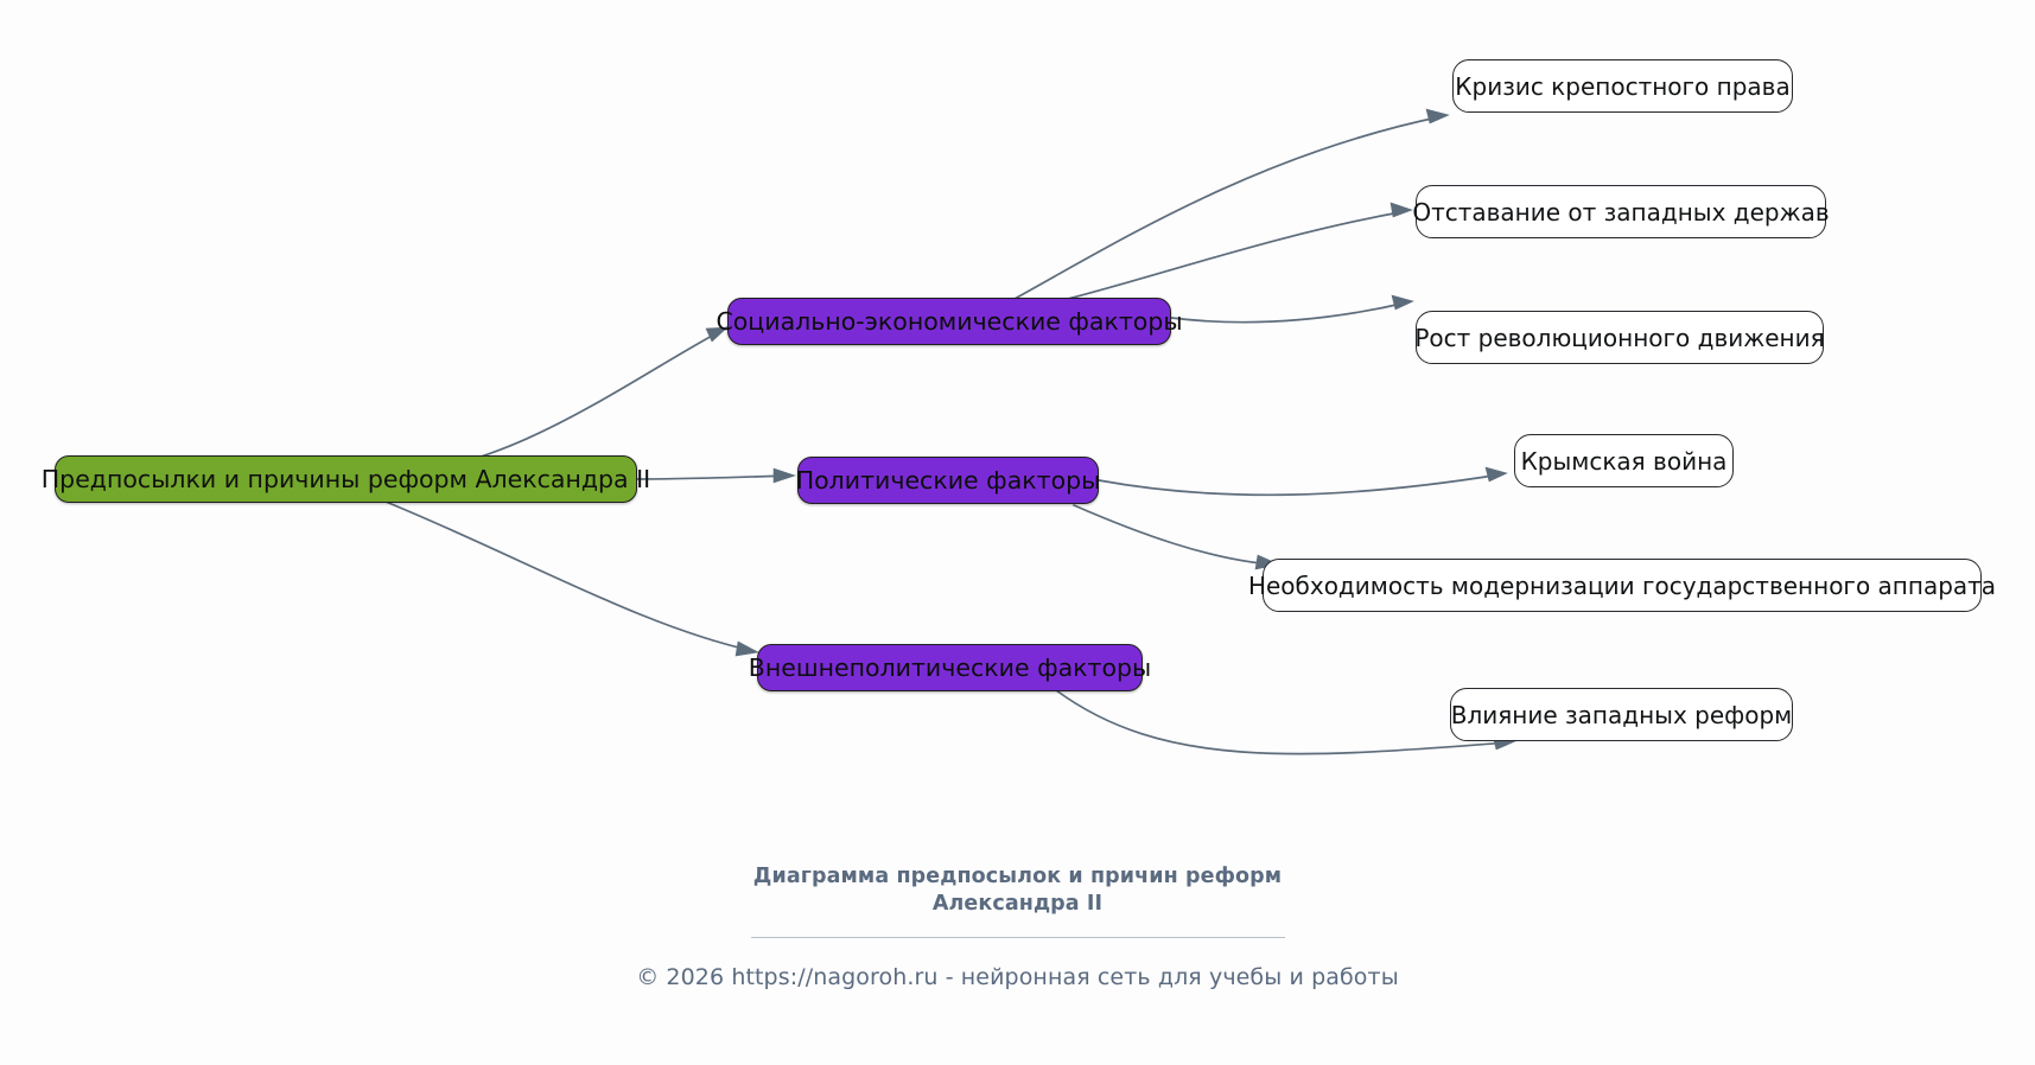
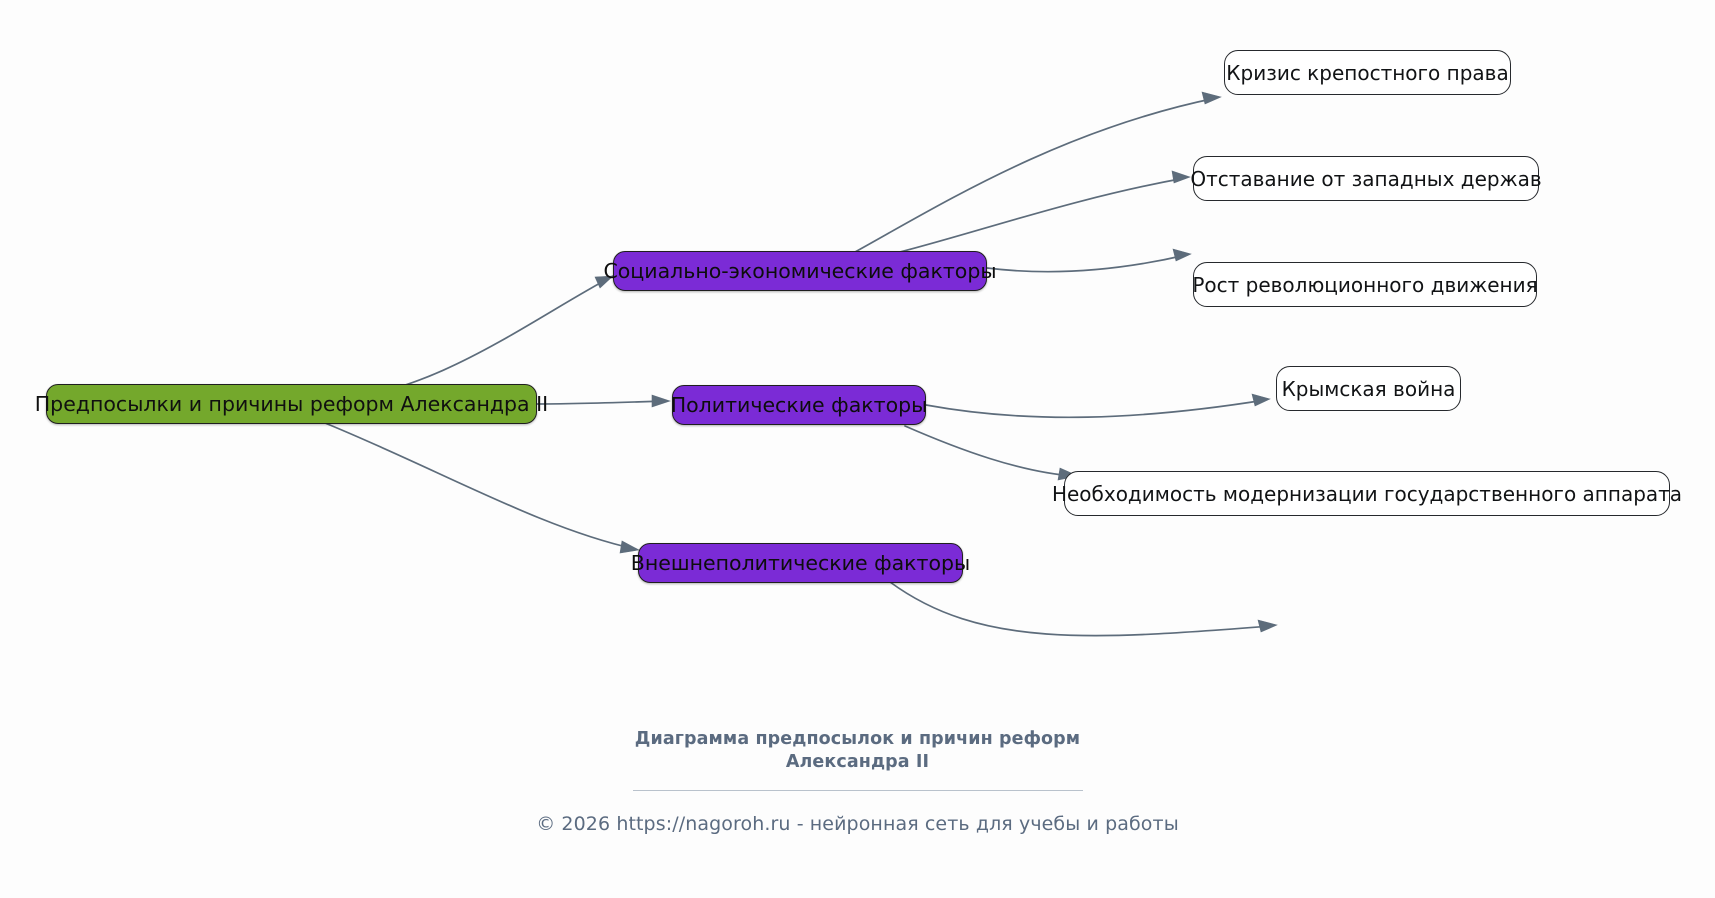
  Предпосылки и причины реформ Александра II
  Социально-экономические факторы
  Политические факторы
  Внешнеполитические факторы
  Кризис крепостного права
  Отставание от западных держав
  Рост революционного движения
  Крымская война
  Необходимость модернизации государственного аппарата
- Влияние западных реформ
  Диаграмма предпосылок и причин реформ
  Александра II
  © 2026 https://nagoroh.ru - нейронная сеть для учебы и работы
